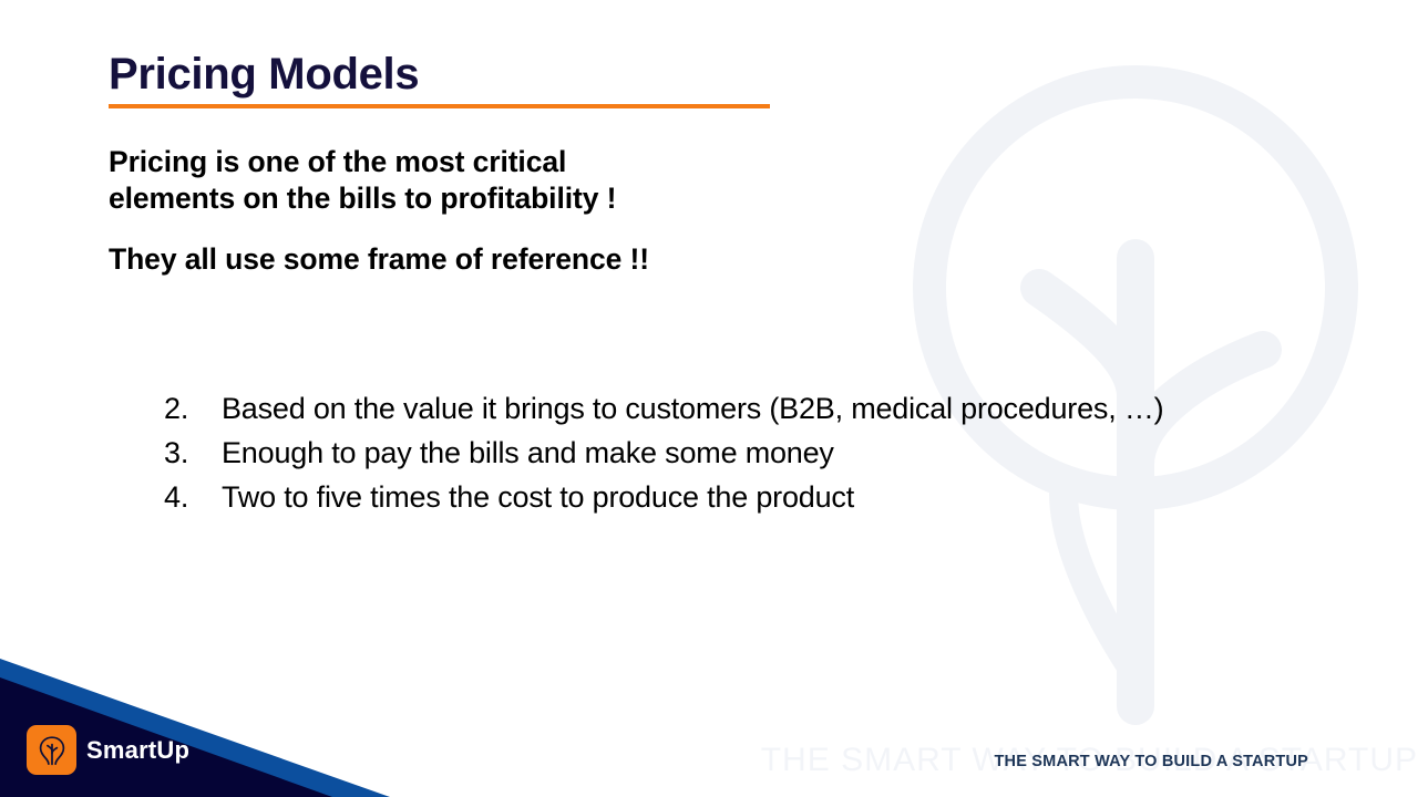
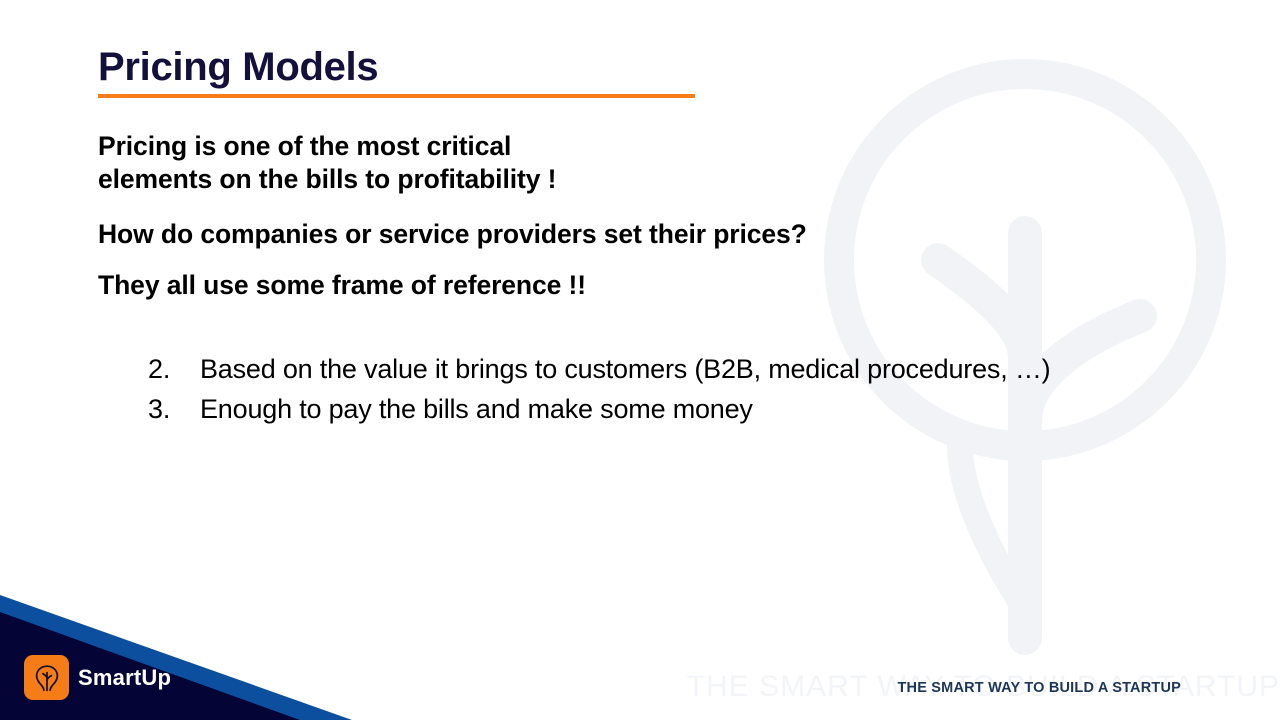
  Pricing Models
  Pricing is one of the most critical
  elements on the bills to profitability !
+ How do companies or service providers set their prices?
  They all use some frame of reference !!
  2.
  Based on the value it brings to customers (B2B, medical procedures, …)
  3.
  Enough to pay the bills and make some money
- 4.
- Two to five times the cost to produce the product
  SmartUp
  THE SMART WAY TO BUILD A STARTUP
  THE SMART WAY TO BUILD A STARTUP
